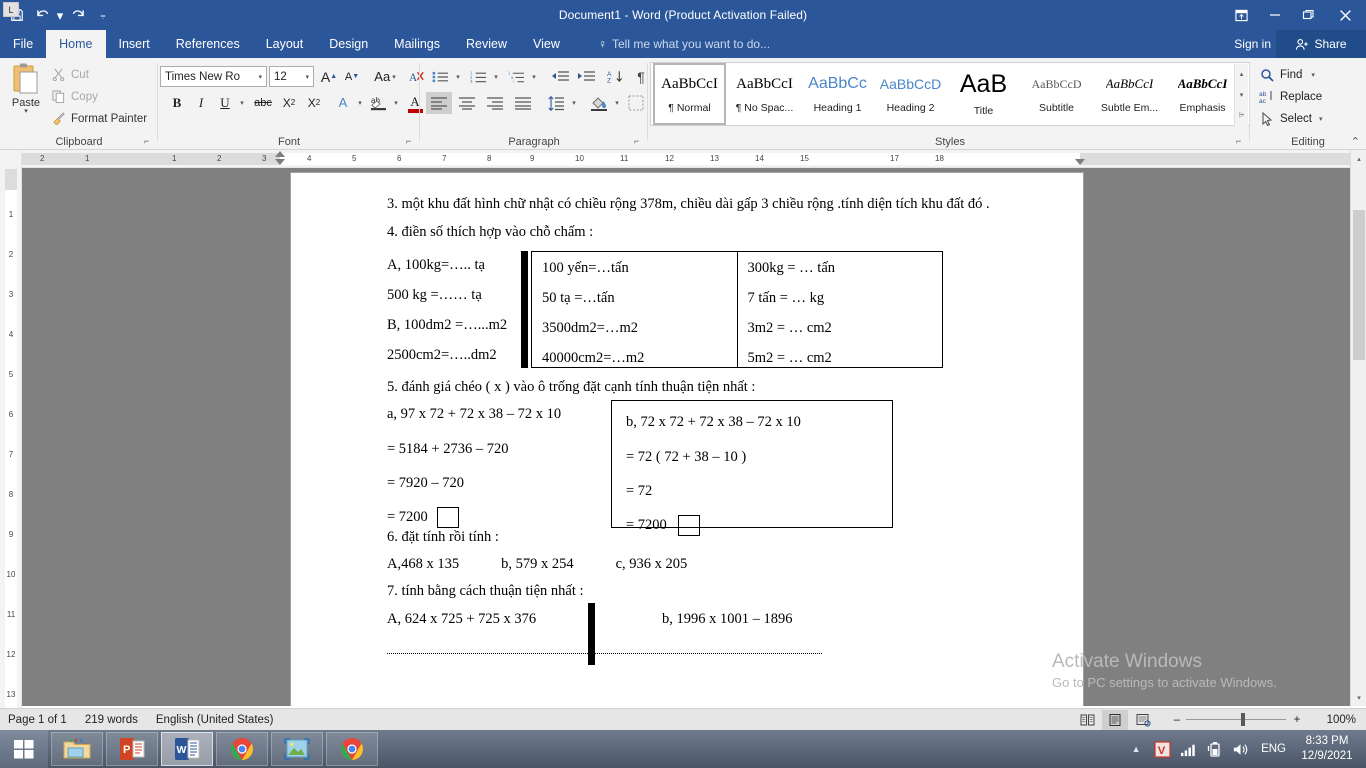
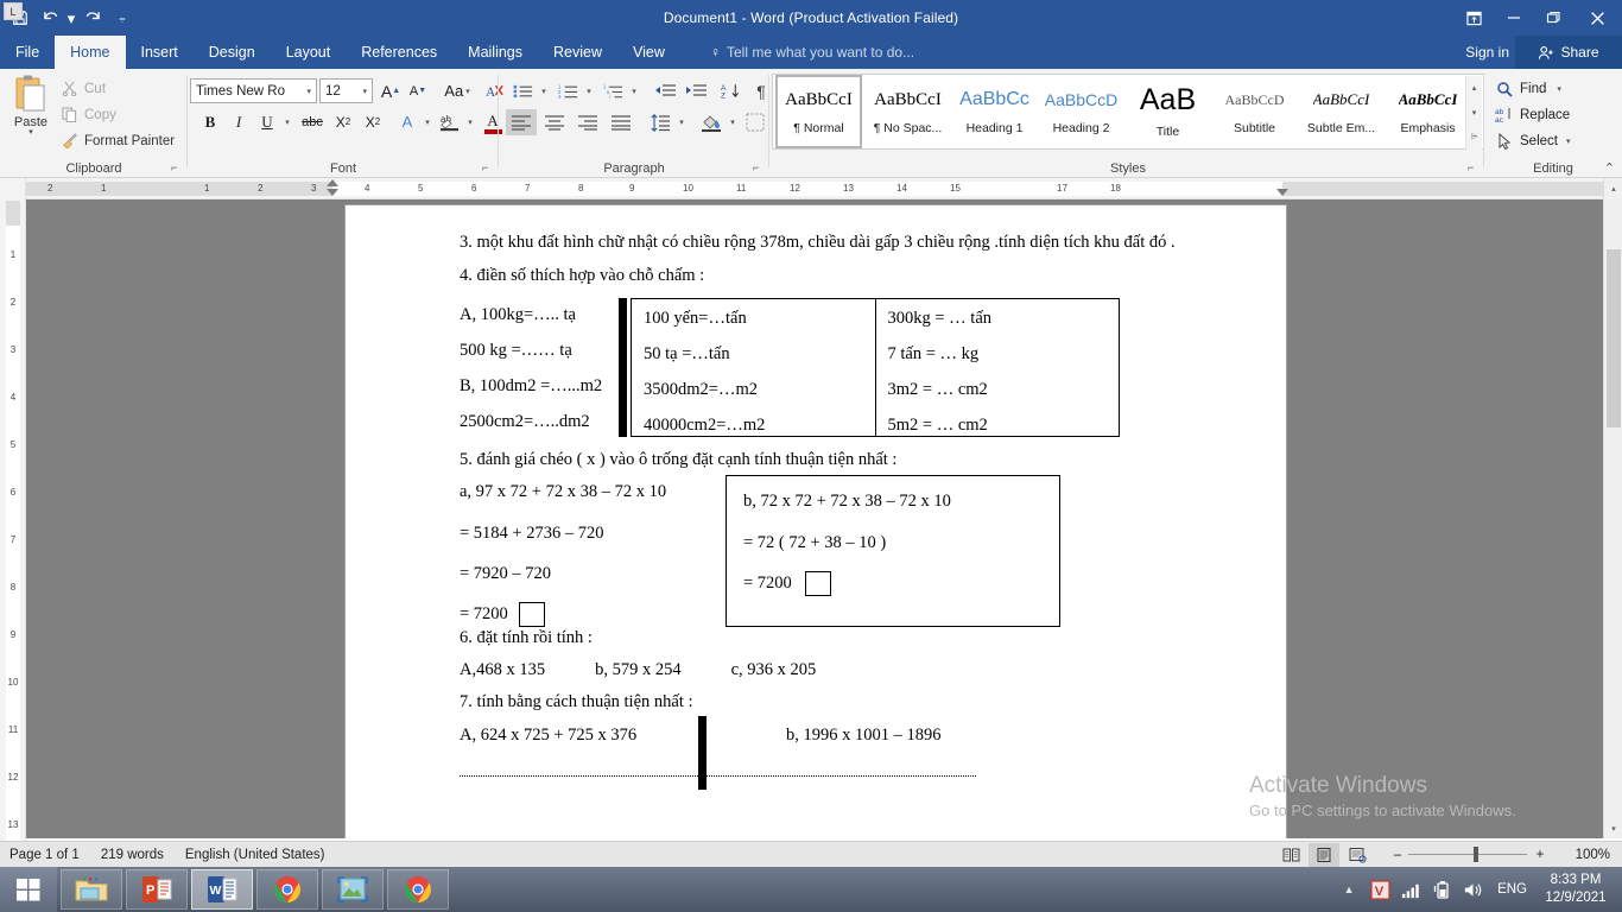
  ▾
  ⩦
  Document1 - Word (Product Activation Failed)
  File
  Home
  Insert
- References
+ Design
  Layout
- Design
+ References
  Mailings
  Review
  View
  ♀
  Tell me what you want to do...
  Sign in
  Share
  Paste
  Cut
  Copy
  Format Painter
  Clipboard
  ⌐
  Times New Ro
  12
  A
  A
  Aa
  A
  B
  I
  U
  abc
  X
  2
  X
  2
  A
  ab
  A
  Font
  ⌐
  ¶
  Paragraph
  ⌐
  AaBbCcI
  ¶ Normal
  AaBbCcI
  ¶ No Spac...
  AaBbCc
  Heading 1
  AaBbCcD
  Heading 2
  AaB
  Title
  AaBbCcD
  Subtitle
  AaBbCcI
  Subtle Em...
  AaBbCcI
  Emphasis
  Styles
  ⌐
  Find
  Replace
  Select
  Editing
  ⌃
  2
  1
  1
  2
  3
  4
  5
  6
  7
  8
  9
  10
  11
  12
  13
  14
  15
  17
  18
  1
  2
  3
  4
  5
  6
  7
  8
  9
  10
  11
  12
  13
  L
  3. một khu đất hình chữ nhật có chiều rộng 378m, chiều dài gấp 3 chiều rộng .tính diện tích khu đất đó .
  4. điền số thích hợp vào chỗ chấm :
  A, 100kg=….. tạ
  500 kg =…… tạ
  B, 100dm2 =…...m2
  2500cm2=…..dm2
  100 yến=…tấn
  50 tạ =…tấn
  3500dm2=…m2
  40000cm2=…m2
  300kg = … tấn
  7 tấn = … kg
  3m2 = … cm2
  5m2 = … cm2
  5. đánh giá chéo ( x ) vào ô trống đặt cạnh tính thuận tiện nhất :
  a, 97 x 72 + 72 x 38 – 72 x 10
  = 5184 + 2736 – 720
  = 7920 – 720
  = 7200
  b, 72 x 72 + 72 x 38 – 72 x 10
  = 72 ( 72 + 38 – 10 )
- = 72
  = 7200
  6. đặt tính rồi tính :
  A,468 x 135
  b, 579 x 254
  c, 936 x 205
  7. tính bằng cách thuận tiện nhất :
  A, 624 x 725 + 725 x 376
  b, 1996 x 1001 – 1896
  Activate Windows
  Go to PC settings to activate Windows.
  Page 1 of 1
  219 words
  English (United States)
  –
  +
  100%
  P
  W
  ▲
  V
  ENG
  8:33 PM
  12/9/2021
